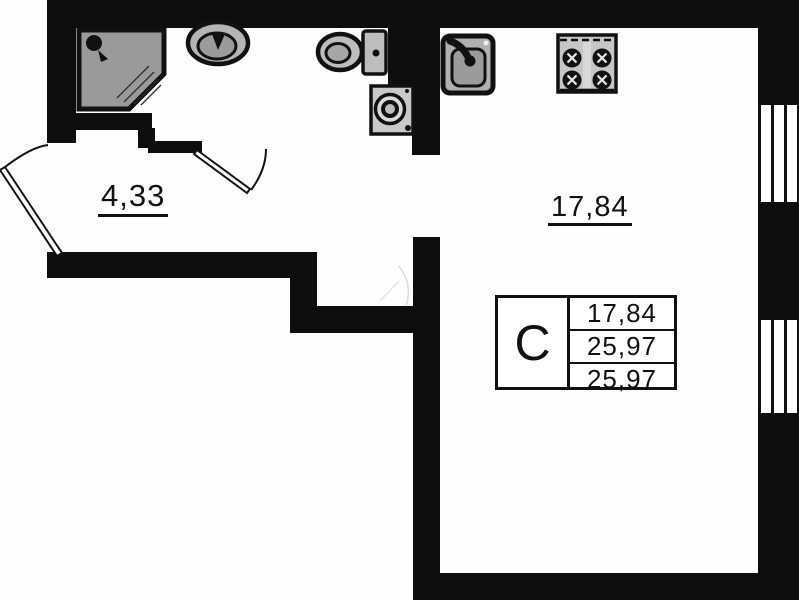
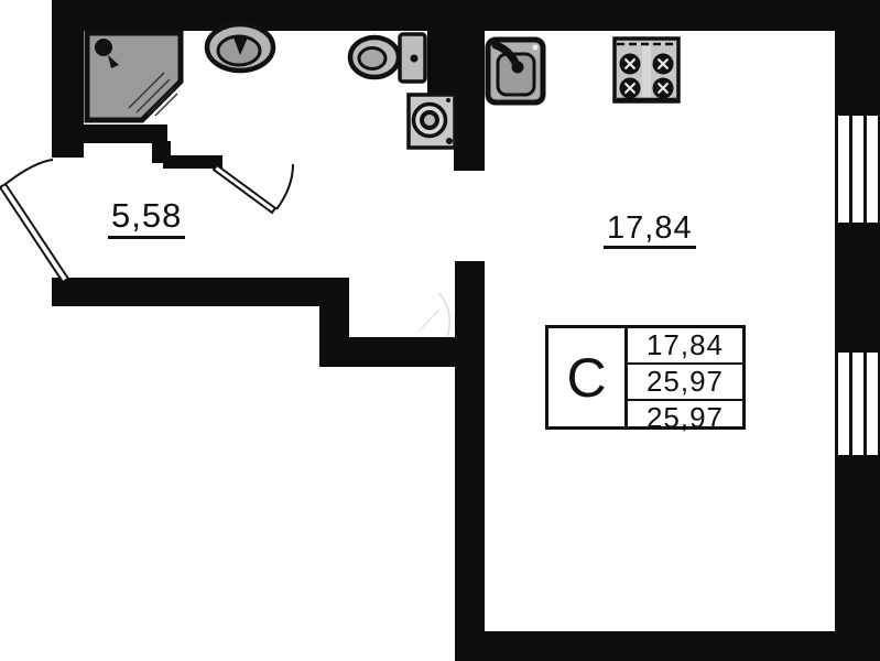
- 4,33
+ 5,58
  17,84
  С
  17,84
  25,97
  25,97
